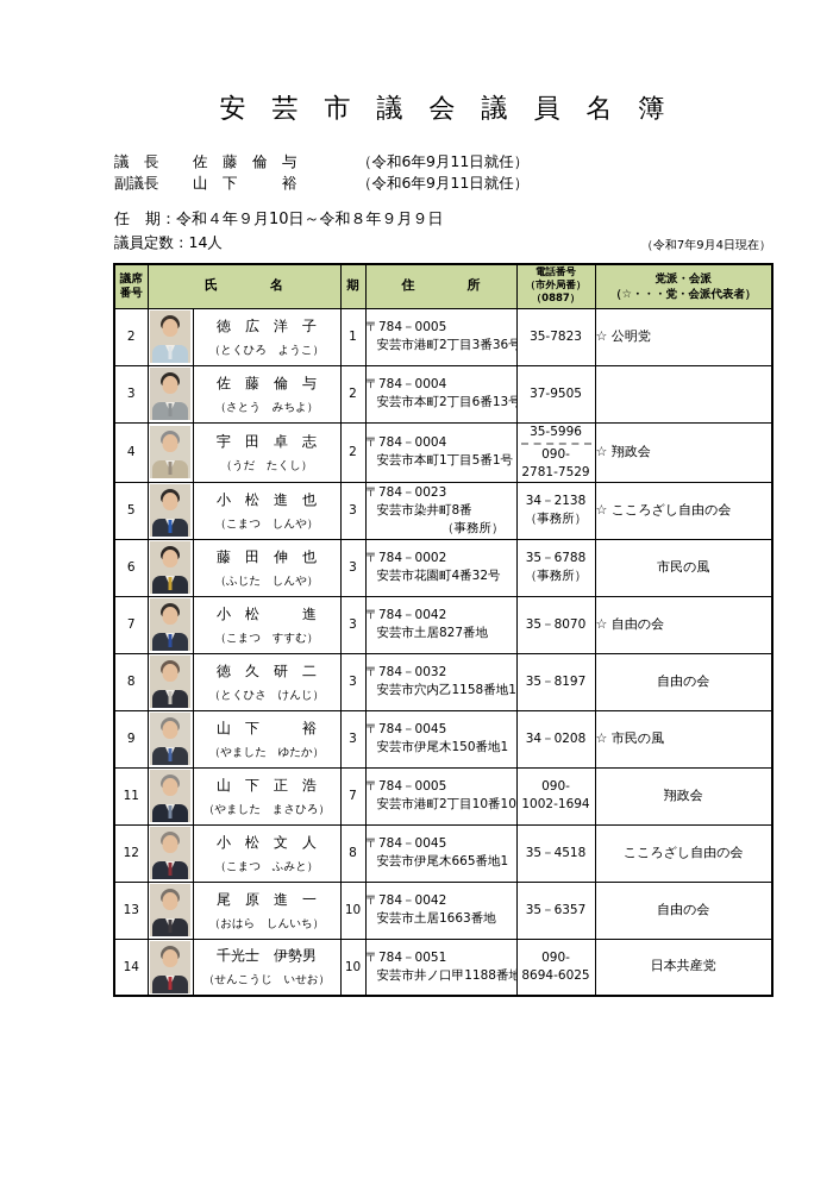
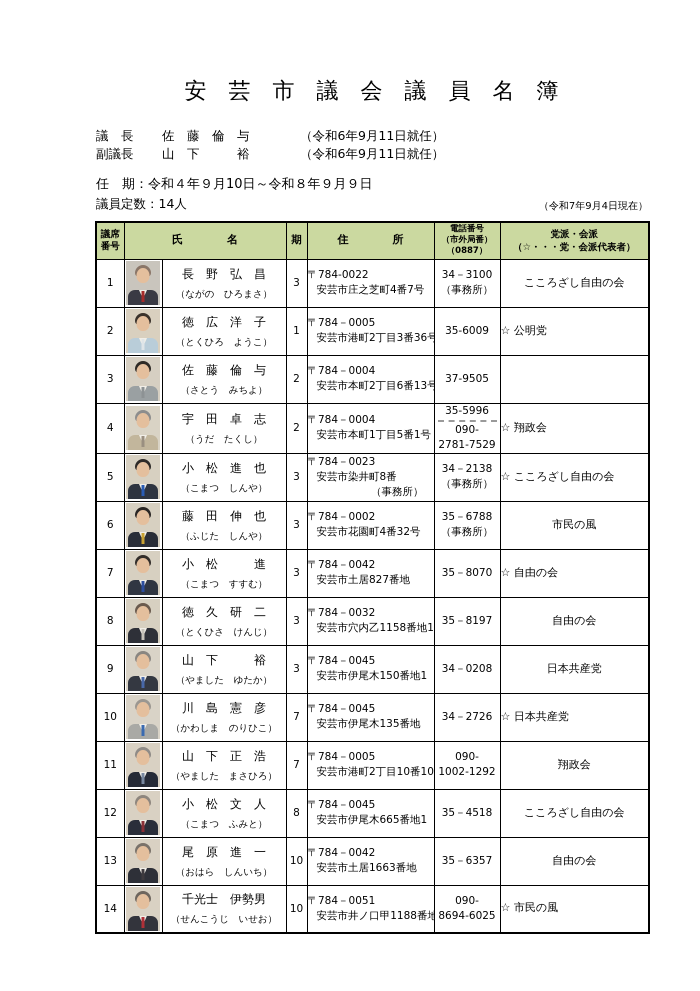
  安芸市議会議員名簿
  議 長
  佐 藤 倫 与
  （令和6年9月11日就任）
  副議長
  山 下 裕
  （令和6年9月11日就任）
  任 期：令和４年９月10日～令和８年９月９日
  議員定数：14人
  （令和7年9月4日現在）
  議席 番号	氏 名	期	住 所	電話番号 （市外局番） （0887）	党派・会派 （☆・・・党・会派代表者）
+ 1		長 野 弘 昌 （ながの ひろまさ）	3	〒784-0022 安芸市庄之芝町4番7号	34－3100 （事務所）	こころざし自由の会
- 2		徳 広 洋 子 （とくひろ ようこ）	1	〒784－0005 安芸市港町2丁目3番36号	35-7823	☆ 公明党
+ 2		徳 広 洋 子 （とくひろ ようこ）	1	〒784－0005 安芸市港町2丁目3番36号	35-6009	☆ 公明党
  3		佐 藤 倫 与 （さとう みちよ）	2	〒784－0004 安芸市本町2丁目6番13号	37-9505
  4		宇 田 卓 志 （うだ たくし）	2	〒784－0004 安芸市本町1丁目5番1号	35-5996 090- 2781-7529	☆ 翔政会
  5		小 松 進 也 （こまつ しんや）	3	〒784－0023 安芸市染井町8番 （事務所）	34－2138 （事務所）	☆ こころざし自由の会
  6		藤 田 伸 也 （ふじた しんや）	3	〒784－0002 安芸市花園町4番32号	35－6788 （事務所）	市民の風
  7		小 松 進 （こまつ すすむ）	3	〒784－0042 安芸市土居827番地	35－8070	☆ 自由の会
  8		徳 久 研 二 （とくひさ けんじ）	3	〒784－0032 安芸市穴内乙1158番地1	35－8197	自由の会
- 9		山 下 裕 （やました ゆたか）	3	〒784－0045 安芸市伊尾木150番地1	34－0208	☆ 市民の風
+ 9		山 下 裕 （やました ゆたか）	3	〒784－0045 安芸市伊尾木150番地1	34－0208	日本共産党
+ 10		川 島 憲 彦 （かわしま のりひこ）	7	〒784－0045 安芸市伊尾木135番地	34－2726	☆ 日本共産党
- 11		山 下 正 浩 （やました まさひろ）	7	〒784－0005 安芸市港町2丁目10番10	090- 1002-1694	翔政会
+ 11		山 下 正 浩 （やました まさひろ）	7	〒784－0005 安芸市港町2丁目10番10	090- 1002-1292	翔政会
  12		小 松 文 人 （こまつ ふみと）	8	〒784－0045 安芸市伊尾木665番地1	35－4518	こころざし自由の会
  13		尾 原 進 一 （おはら しんいち）	10	〒784－0042 安芸市土居1663番地	35－6357	自由の会
- 14		千光士 伊勢男 （せんこうじ いせお）	10	〒784－0051 安芸市井ノ口甲1188番地	090- 8694-6025	日本共産党
+ 14		千光士 伊勢男 （せんこうじ いせお）	10	〒784－0051 安芸市井ノ口甲1188番地	090- 8694-6025	☆ 市民の風
